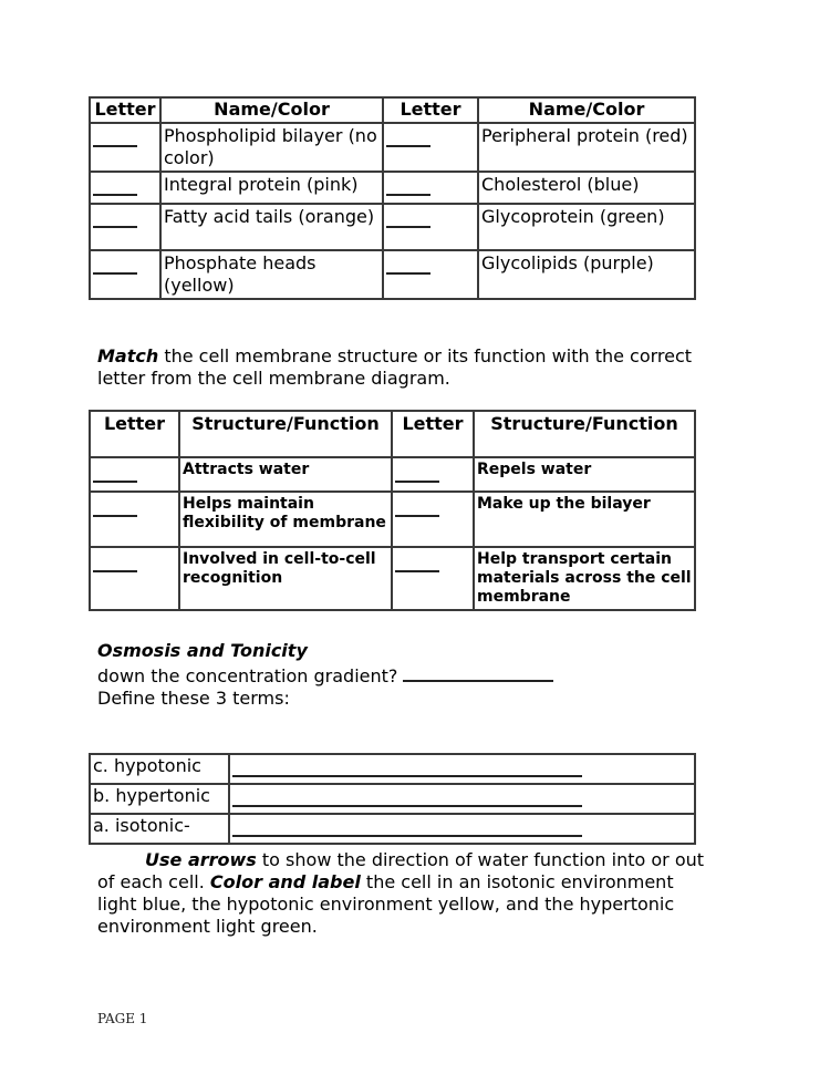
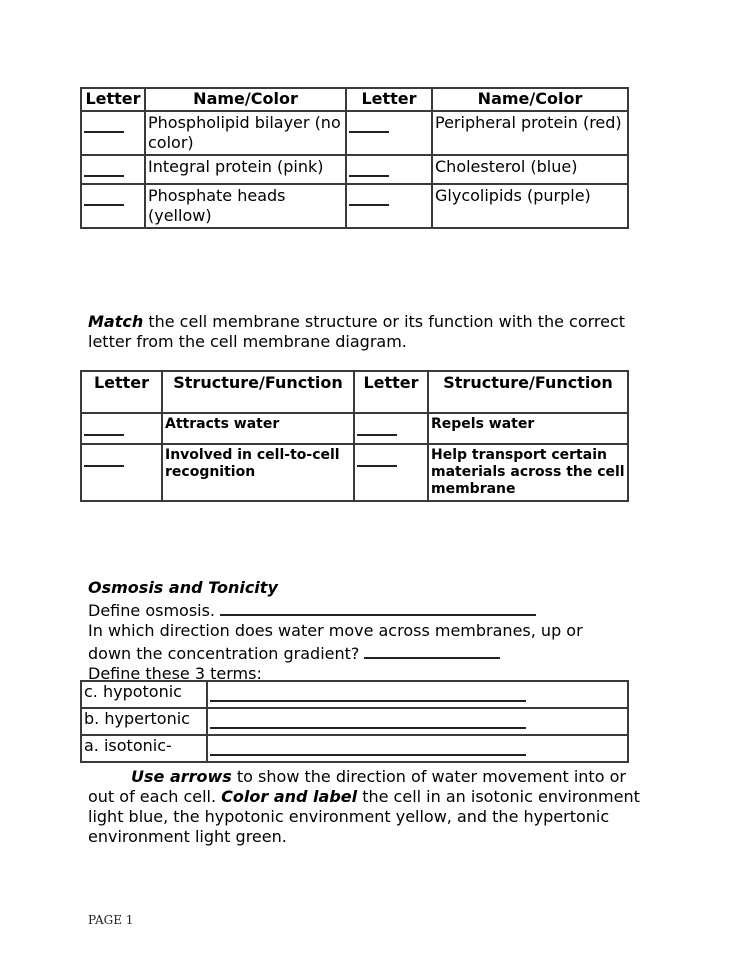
  Letter	Name/Color	Letter	Name/Color
  	Phospholipid bilayer (no color)		Peripheral protein (red)
  	Integral protein (pink)		Cholesterol (blue)
- 	Fatty acid tails (orange)		Glycoprotein (green)
  	Phosphate heads (yellow)		Glycolipids (purple)
  Match the cell membrane structure or its function with the correct letter from the cell membrane diagram.
  Letter	Structure/Function	Letter	Structure/Function
  	Attracts water		Repels water
- 	Helps maintain flexibility of membrane		Make up the bilayer
  	Involved in cell-to-cell recognition		Help transport certain materials across the cell membrane
  Osmosis and Tonicity
+ Define osmosis.
+ In which direction does water move across membranes, up or
  down the concentration gradient?
  Define these 3 terms:
  c. hypotonic
  b. hypertonic
  a. isotonic-
- Use arrows to show the direction of water function into or out of each cell. Color and label the cell in an isotonic environment light blue, the hypotonic environment yellow, and the hypertonic environment light green.
+ Use arrows to show the direction of water movement into or out of each cell. Color and label the cell in an isotonic environment light blue, the hypotonic environment yellow, and the hypertonic environment light green.
  PAGE 1
